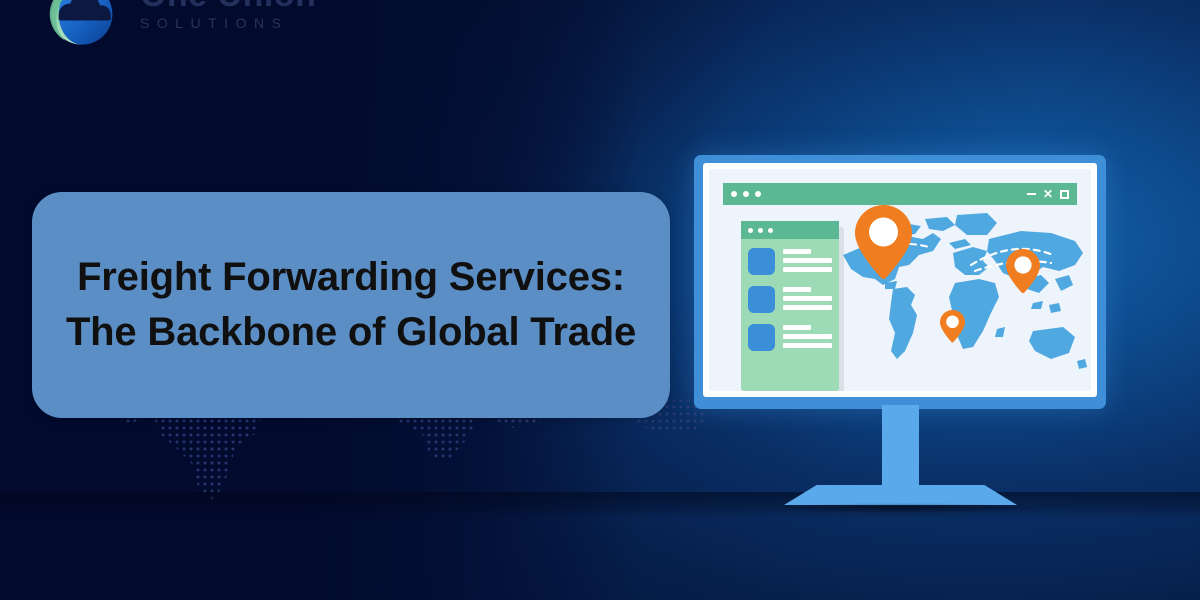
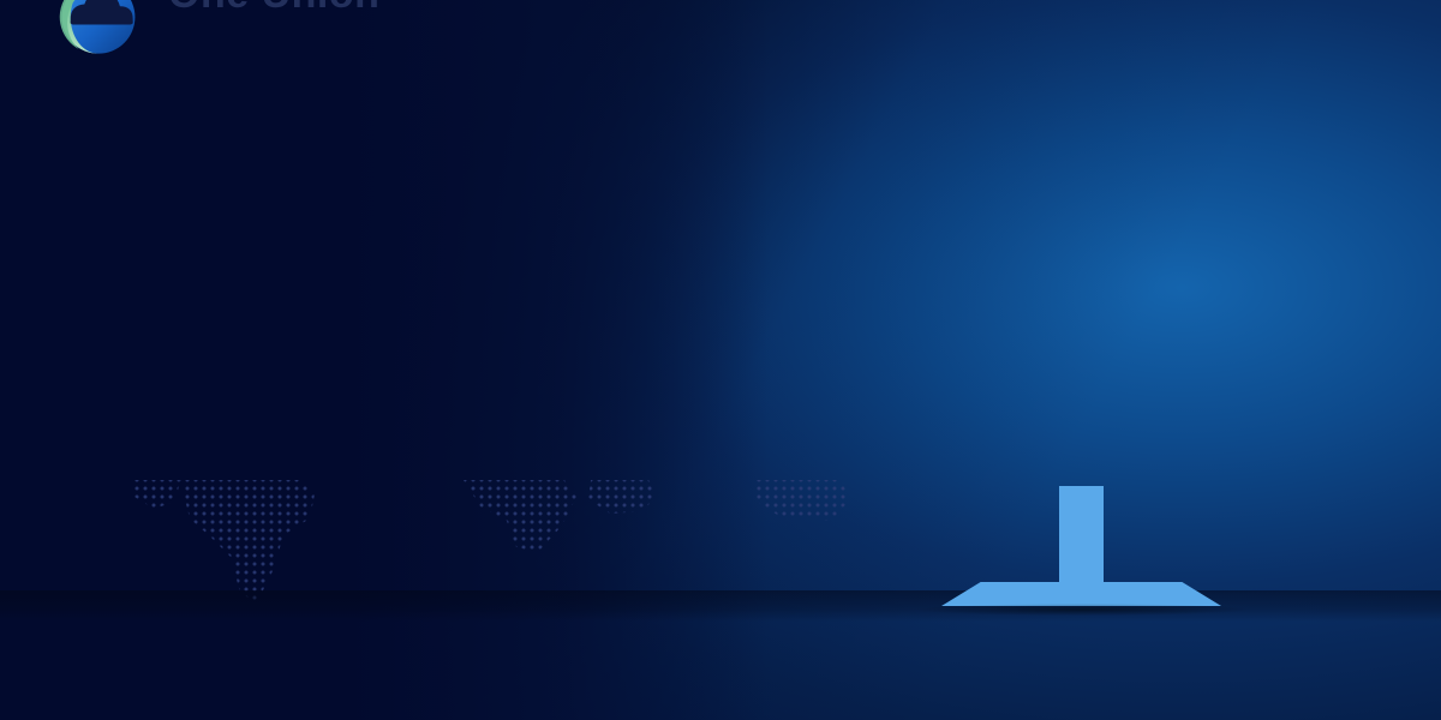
- SOLUTIONS
- Freight Forwarding Services: The Backbone of Global Trade
- ✕
